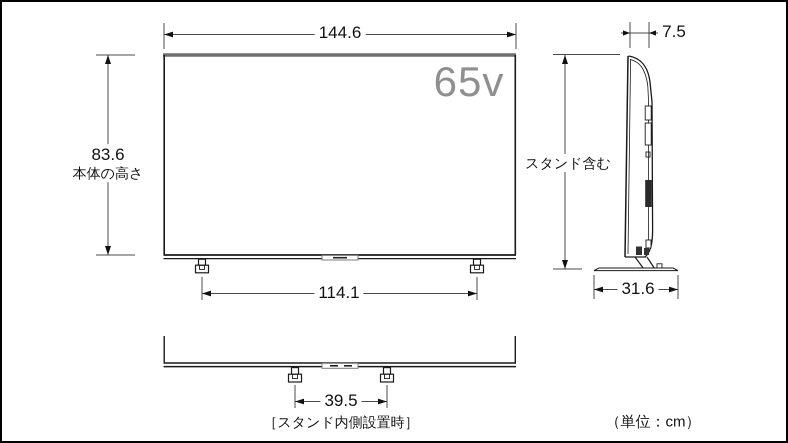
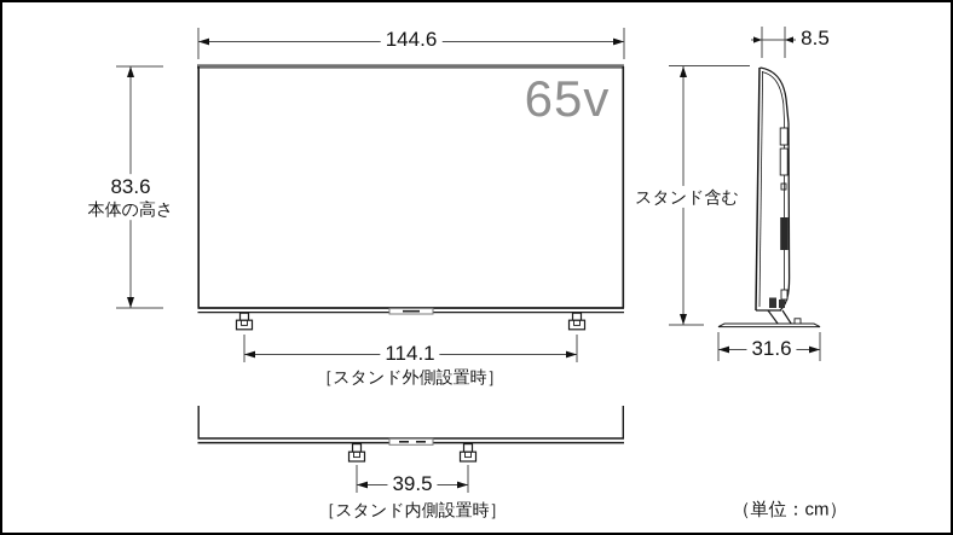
  144.6
  83.6
  本体の高さ
  114.1
+ ［スタンド外側設置時］
  39.5
  ［スタンド内側設置時］
- 7.5
+ 8.5
  スタンド含む
  31.6
  （単位：cm）
  65v
